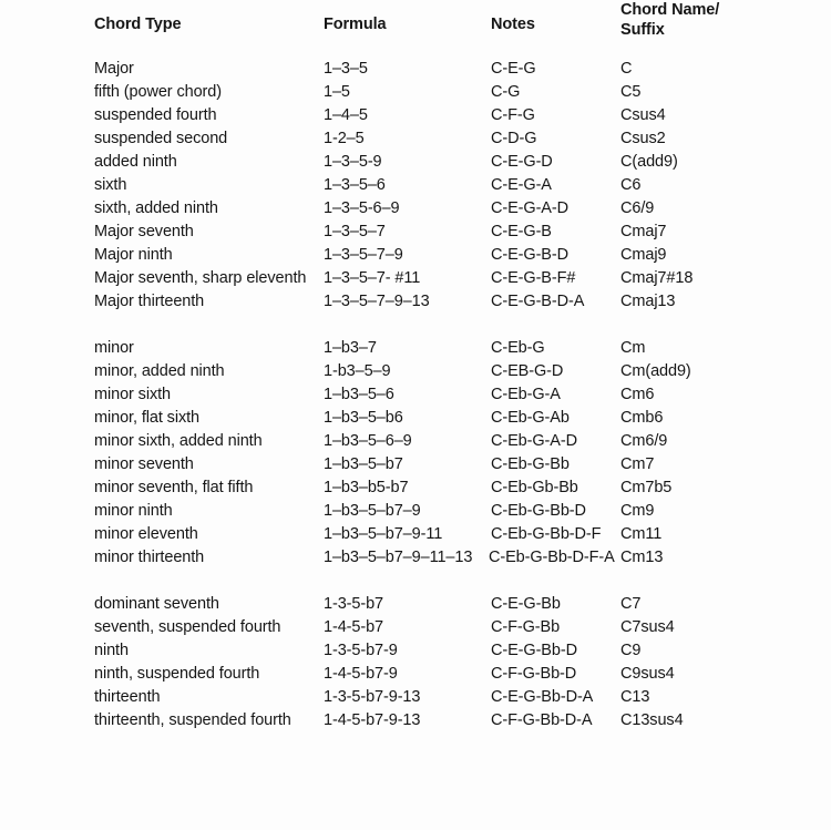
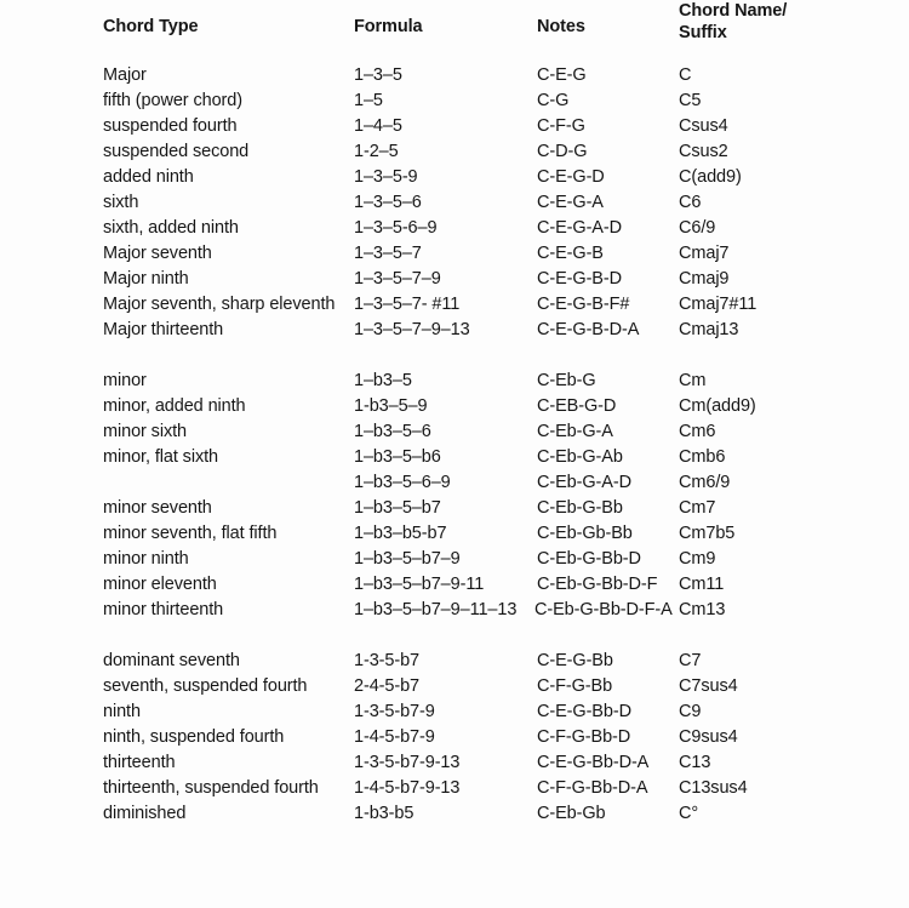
  Chord Type
  Formula
  Notes
  Chord Name/
  Suffix
  Major
  1–3–5
  C-E-G
  C
  fifth (power chord)
  1–5
  C-G
  C5
  suspended fourth
  1–4–5
  C-F-G
  Csus4
  suspended second
  1-2–5
  C-D-G
  Csus2
  added ninth
  1–3–5-9
  C-E-G-D
  C(add9)
  sixth
  1–3–5–6
  C-E-G-A
  C6
  sixth, added ninth
  1–3–5-6–9
  C-E-G-A-D
  C6/9
  Major seventh
  1–3–5–7
  C-E-G-B
  Cmaj7
  Major ninth
  1–3–5–7–9
  C-E-G-B-D
  Cmaj9
  Major seventh, sharp eleventh
  1–3–5–7- #11
  C-E-G-B-F#
- Cmaj7#18
+ Cmaj7#11
  Major thirteenth
  1–3–5–7–9–13
  C-E-G-B-D-A
  Cmaj13
  minor
- 1–b3–7
+ 1–b3–5
  C-Eb-G
  Cm
  minor, added ninth
  1-b3–5–9
  C-EB-G-D
  Cm(add9)
  minor sixth
  1–b3–5–6
  C-Eb-G-A
  Cm6
  minor, flat sixth
  1–b3–5–b6
  C-Eb-G-Ab
  Cmb6
- minor sixth, added ninth
  1–b3–5–6–9
  C-Eb-G-A-D
  Cm6/9
  minor seventh
  1–b3–5–b7
  C-Eb-G-Bb
  Cm7
  minor seventh, flat fifth
  1–b3–b5-b7
  C-Eb-Gb-Bb
  Cm7b5
  minor ninth
  1–b3–5–b7–9
  C-Eb-G-Bb-D
  Cm9
  minor eleventh
  1–b3–5–b7–9-11
  C-Eb-G-Bb-D-F
  Cm11
  minor thirteenth
  1–b3–5–b7–9–11–13
  C-Eb-G-Bb-D-F-A
  Cm13
  dominant seventh
  1-3-5-b7
  C-E-G-Bb
  C7
  seventh, suspended fourth
- 1-4-5-b7
+ 2-4-5-b7
  C-F-G-Bb
  C7sus4
  ninth
  1-3-5-b7-9
  C-E-G-Bb-D
  C9
  ninth, suspended fourth
  1-4-5-b7-9
  C-F-G-Bb-D
  C9sus4
  thirteenth
  1-3-5-b7-9-13
  C-E-G-Bb-D-A
  C13
  thirteenth, suspended fourth
  1-4-5-b7-9-13
  C-F-G-Bb-D-A
  C13sus4
+ diminished
+ 1-b3-b5
+ C-Eb-Gb
+ C°
